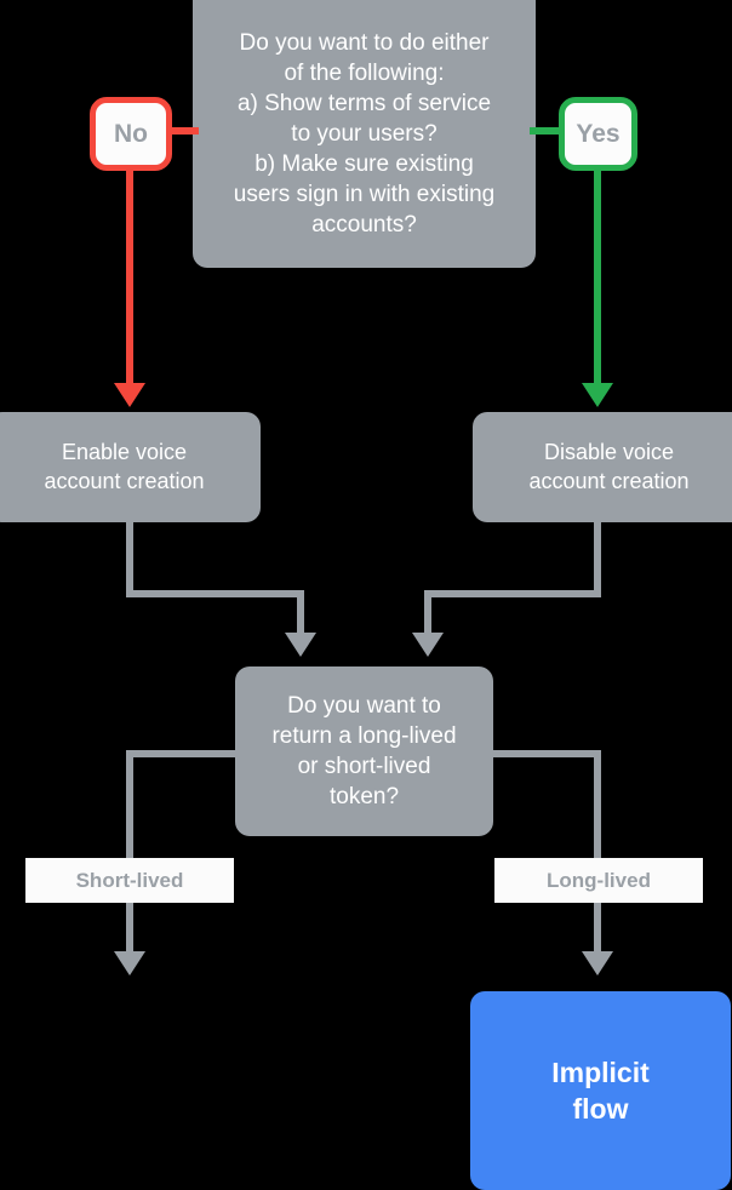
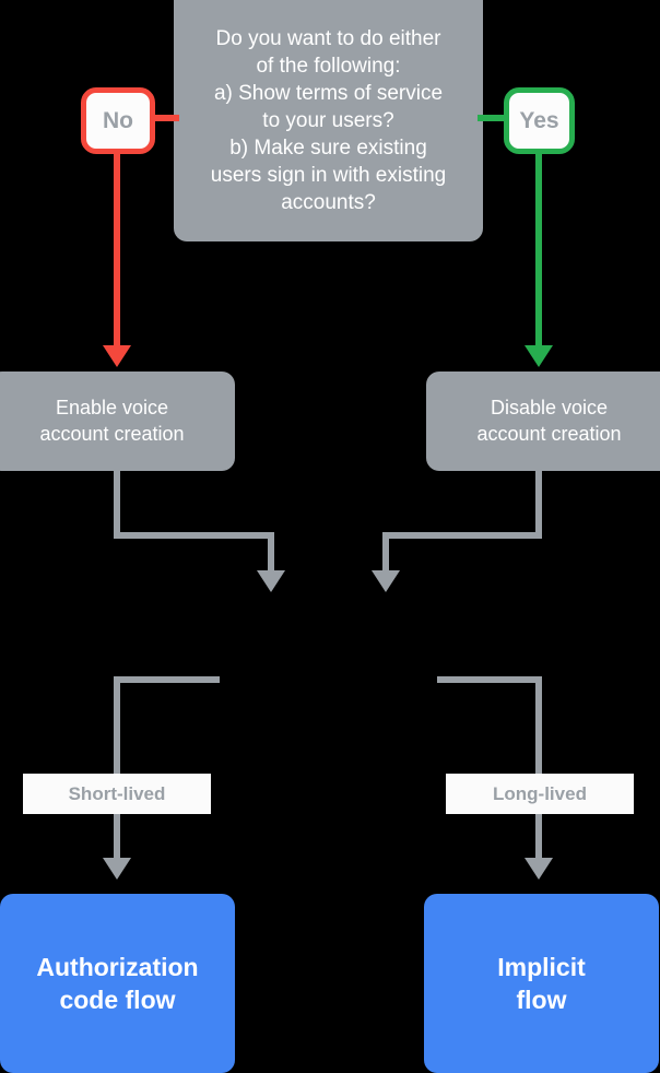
  Do you want to do either
  of the following:
  a) Show terms of service
  to your users?
  b) Make sure existing
  users sign in with existing
  accounts?
  No
  Yes
  Enable voice
  account creation
  Disable voice
  account creation
- Do you want to
- return a long-lived
- or short-lived
- token?
  Short-lived
  Long-lived
+ Authorization
+ code flow
  Implicit
  flow
